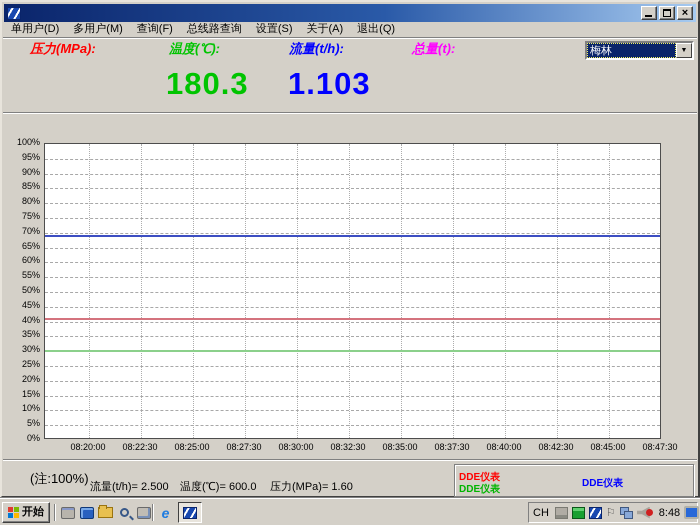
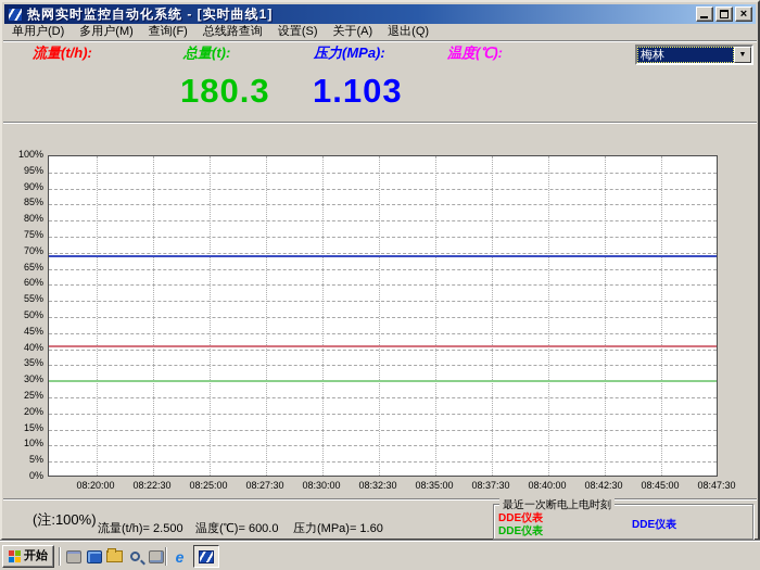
+ 热网实时监控自动化系统 - [实时曲线1]
  ×
  单用户(D)
  多用户(M)
  查询(F)
  总线路查询
  设置(S)
  关于(A)
  退出(Q)
- 压力(MPa):
+ 流量(t/h):
- 温度(℃):
+ 总量(t):
- 流量(t/h):
+ 压力(MPa):
- 总量(t):
+ 温度(℃):
  180.3
  1.103
  梅林
  100%
  95%
  90%
  85%
  80%
  75%
  70%
  65%
  60%
  55%
  50%
  45%
  40%
  35%
  30%
  25%
  20%
  15%
  10%
  5%
  0%
  08:20:00
  08:22:30
  08:25:00
  08:27:30
  08:30:00
  08:32:30
  08:35:00
  08:37:30
  08:40:00
  08:42:30
  08:45:00
  08:47:30
  (注:100%)
  流量(t/h)= 2.500
  温度(℃)= 600.0
  压力(MPa)= 1.60
+ 最近一次断电上电时刻
  DDE仪表
  DDE仪表
  DDE仪表
  开始
  e
- CH
- ⚐
- 8:48
